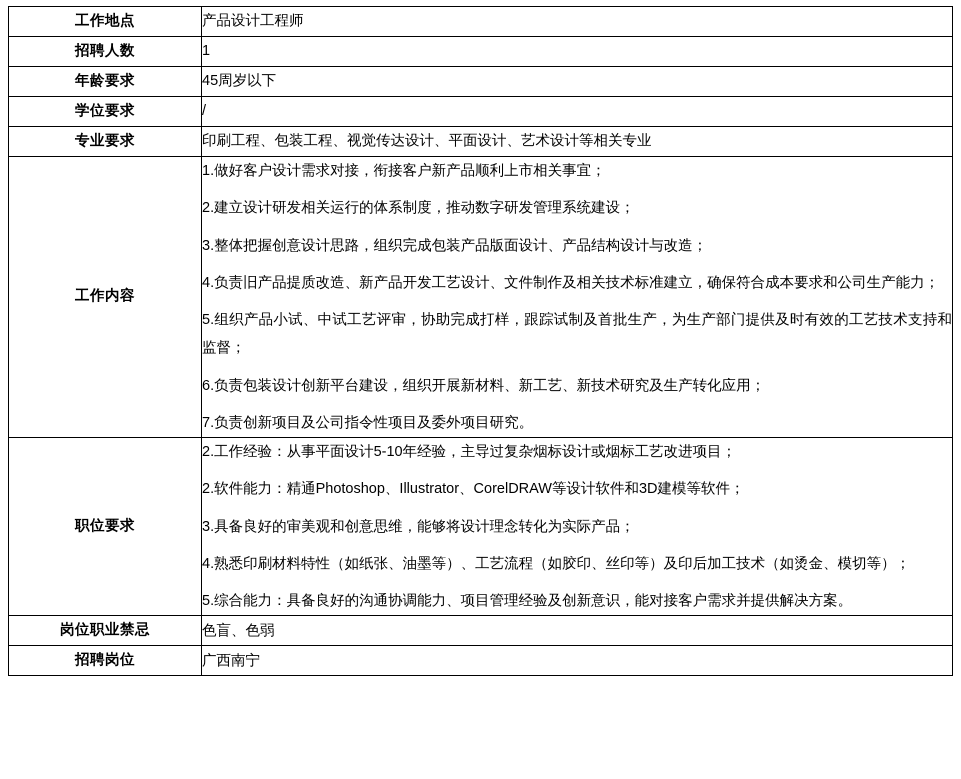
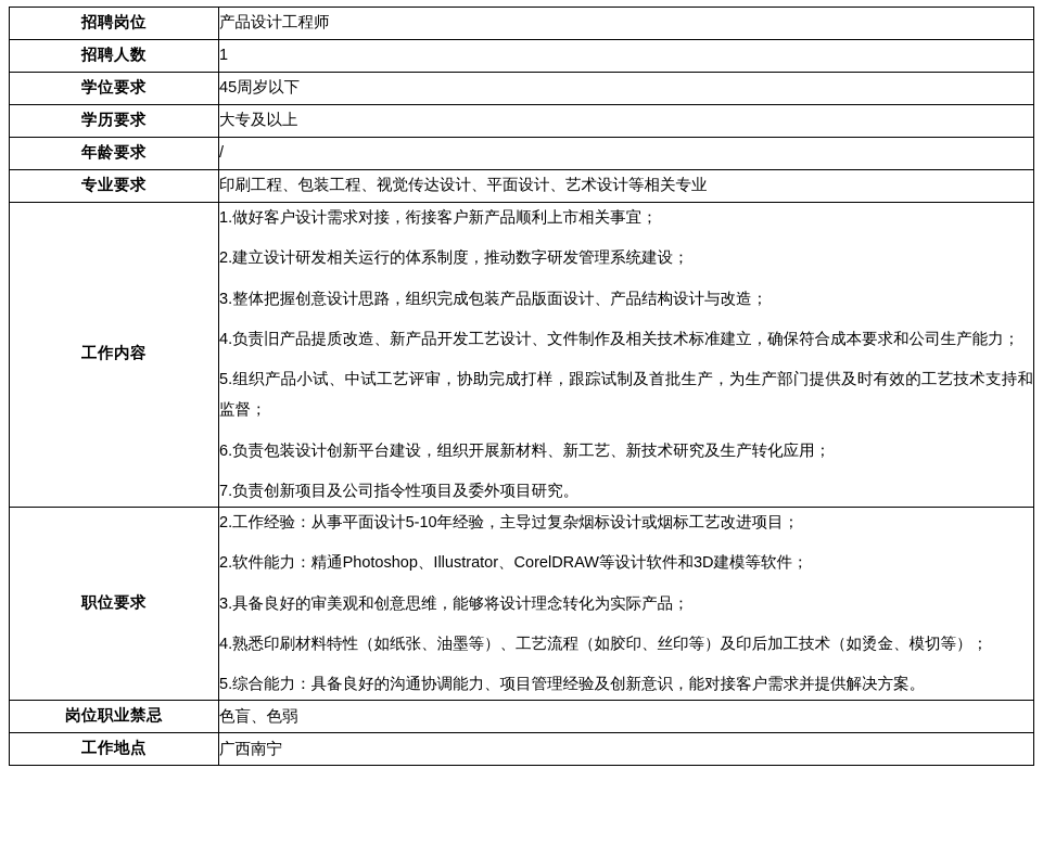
- 工作地点	产品设计工程师
+ 招聘岗位	产品设计工程师
  招聘人数	1
- 年龄要求	45周岁以下
+ 学位要求	45周岁以下
+ 学历要求	大专及以上
- 学位要求	/
+ 年龄要求	/
  专业要求	印刷工程、包装工程、视觉传达设计、平面设计、艺术设计等相关专业
  工作内容	1.做好客户设计需求对接，衔接客户新产品顺利上市相关事宜； 2.建立设计研发相关运行的体系制度，推动数字研发管理系统建设； 3.整体把握创意设计思路，组织完成包装产品版面设计、产品结构设计与改造； 4.负责旧产品提质改造、新产品开发工艺设计、文件制作及相关技术标准建立，确保符合成本要求和公司生产能力； 5.组织产品小试、中试工艺评审，协助完成打样，跟踪试制及首批生产，为生产部门提供及时有效的工艺技术支持和监督； 6.负责包装设计创新平台建设，组织开展新材料、新工艺、新技术研究及生产转化应用； 7.负责创新项目及公司指令性项目及委外项目研究。
  职位要求	2.工作经验：从事平面设计5-10年经验，主导过复杂烟标设计或烟标工艺改进项目； 2.软件能力：精通Photoshop、Illustrator、CorelDRAW等设计软件和3D建模等软件； 3.具备良好的审美观和创意思维，能够将设计理念转化为实际产品； 4.熟悉印刷材料特性（如纸张、油墨等）、工艺流程（如胶印、丝印等）及印后加工技术（如烫金、模切等）； 5.综合能力：具备良好的沟通协调能力、项目管理经验及创新意识，能对接客户需求并提供解决方案。
  岗位职业禁忌	色盲、色弱
- 招聘岗位	广西南宁
+ 工作地点	广西南宁
